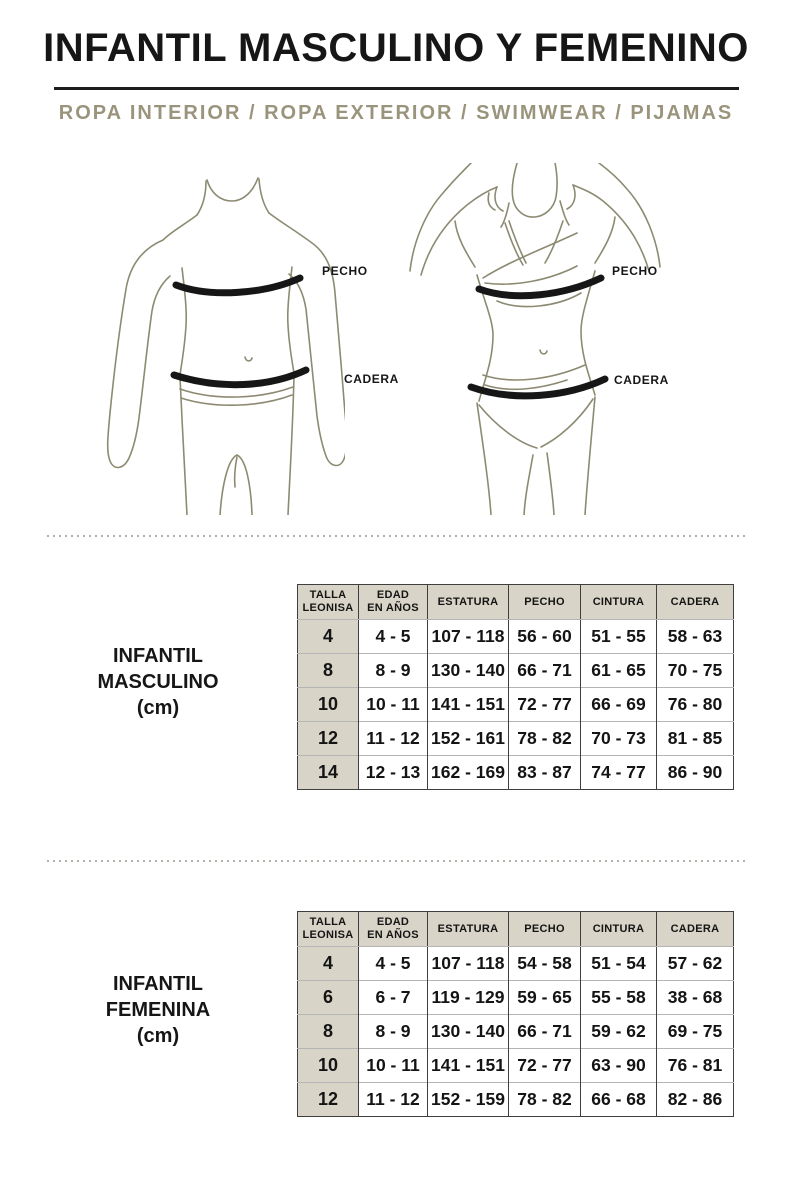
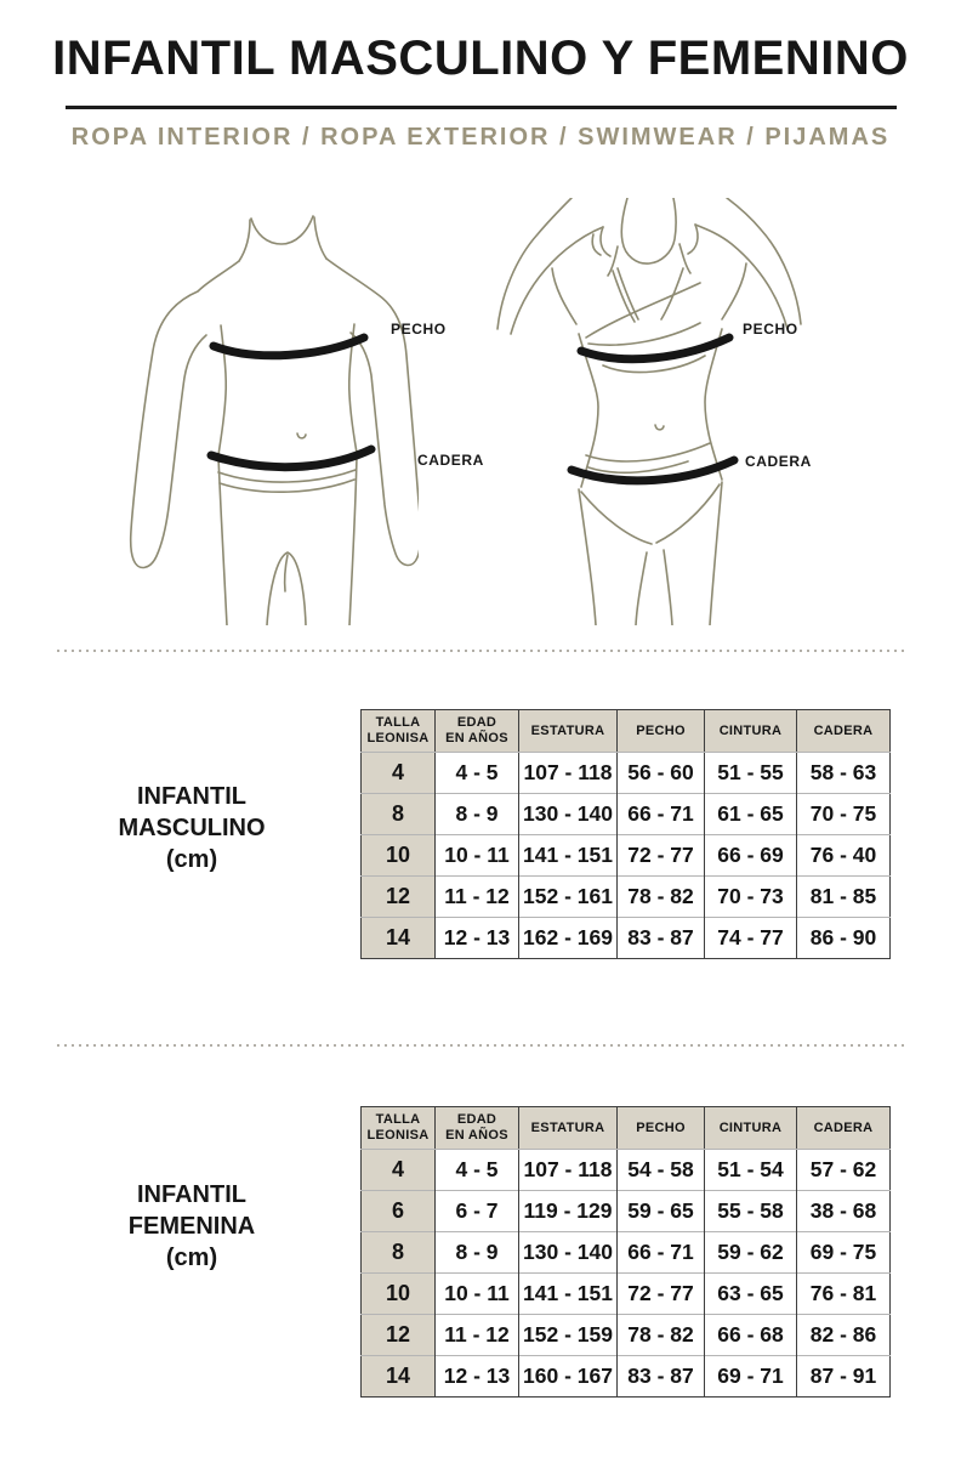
  INFANTIL MASCULINO Y FEMENINO
  ROPA INTERIOR / ROPA EXTERIOR / SWIMWEAR / PIJAMAS
  PECHO
  CADERA
  PECHO
  CADERA
  INFANTIL
  MASCULINO
  (cm)
  TALLALEONISA	EDADEN AÑOS	ESTATURA	PECHO	CINTURA	CADERA
  4	4 - 5	107 - 118	56 - 60	51 - 55	58 - 63
  8	8 - 9	130 - 140	66 - 71	61 - 65	70 - 75
- 10	10 - 11	141 - 151	72 - 77	66 - 69	76 - 80
+ 10	10 - 11	141 - 151	72 - 77	66 - 69	76 - 40
  12	11 - 12	152 - 161	78 - 82	70 - 73	81 - 85
  14	12 - 13	162 - 169	83 - 87	74 - 77	86 - 90
  INFANTIL
  FEMENINA
  (cm)
  TALLALEONISA	EDADEN AÑOS	ESTATURA	PECHO	CINTURA	CADERA
  4	4 - 5	107 - 118	54 - 58	51 - 54	57 - 62
  6	6 - 7	119 - 129	59 - 65	55 - 58	38 - 68
  8	8 - 9	130 - 140	66 - 71	59 - 62	69 - 75
- 10	10 - 11	141 - 151	72 - 77	63 - 90	76 - 81
+ 10	10 - 11	141 - 151	72 - 77	63 - 65	76 - 81
  12	11 - 12	152 - 159	78 - 82	66 - 68	82 - 86
+ 14	12 - 13	160 - 167	83 - 87	69 - 71	87 - 91
